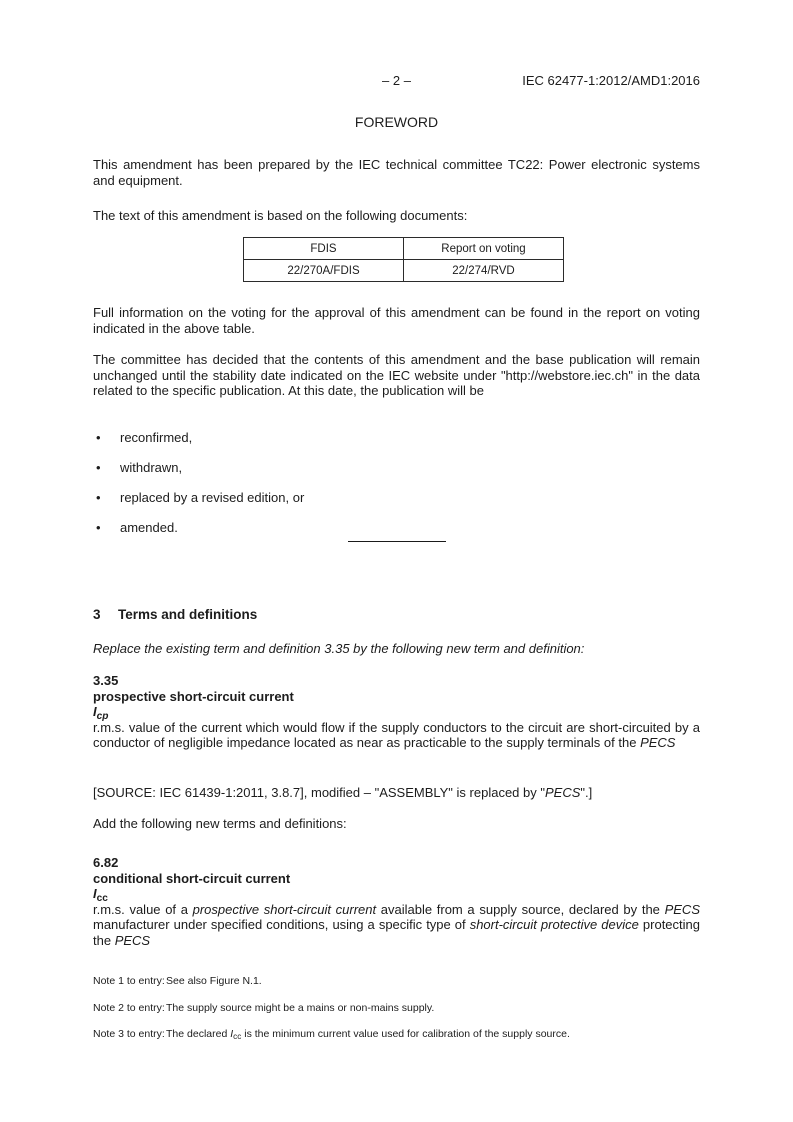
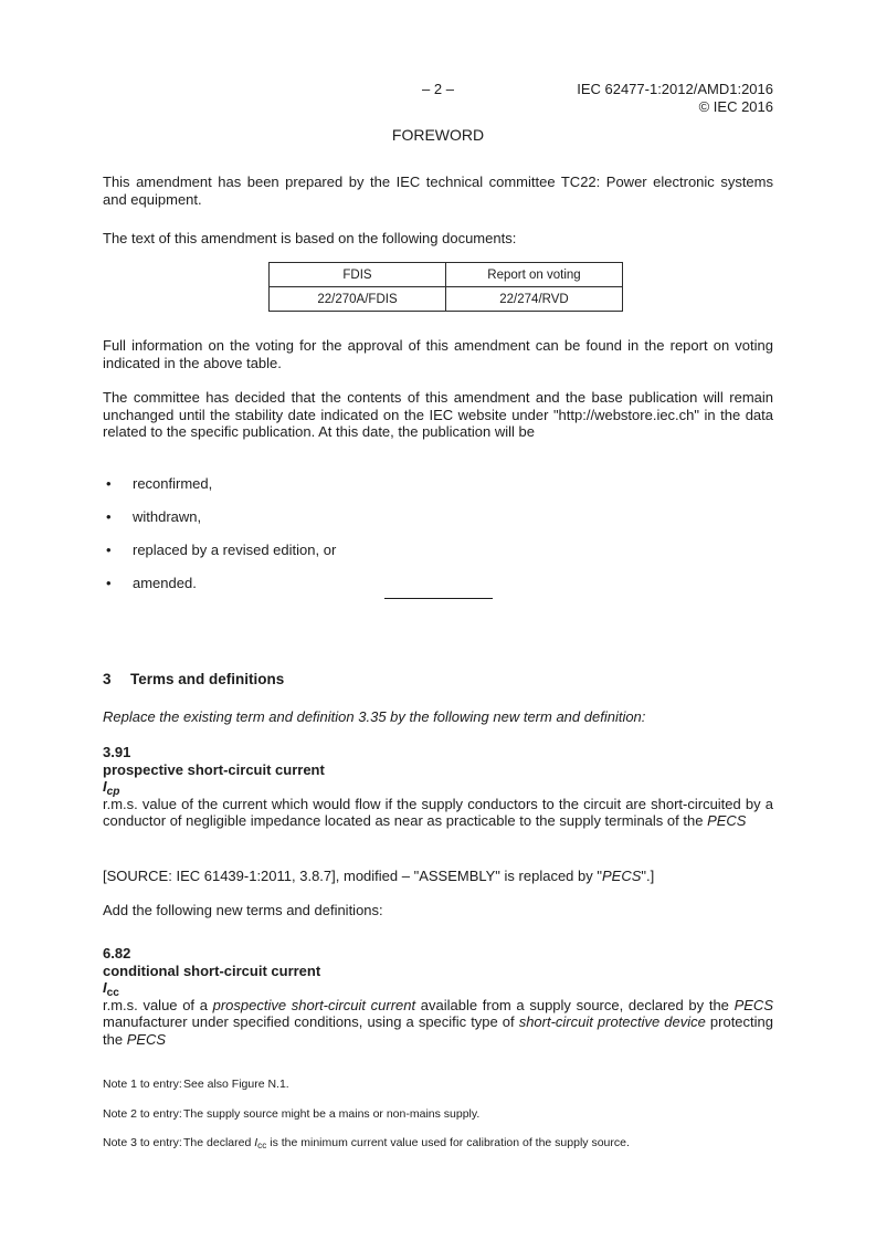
  – 2 –
  IEC 62477-1:2012/AMD1:2016
+ © IEC 2016
  FOREWORD
  This amendment has been prepared by the IEC technical committee TC22: Power electronic systems and equipment.
  The text of this amendment is based on the following documents:
  FDIS	Report on voting
  22/270A/FDIS	22/274/RVD
  Full information on the voting for the approval of this amendment can be found in the report on voting indicated in the above table.
  The committee has decided that the contents of this amendment and the base publication will remain unchanged until the stability date indicated on the IEC website under "http://webstore.iec.ch" in the data related to the specific publication. At this date, the publication will be
  reconfirmed,
  withdrawn,
  replaced by a revised edition, or
  amended.
  3 Terms and definitions
  Replace the existing term and definition 3.35 by the following new term and definition:
- 3.35
+ 3.91
  prospective short-circuit current
  Icp
  r.m.s. value of the current which would flow if the supply conductors to the circuit are short-circuited by a conductor of negligible impedance located as near as practicable to the supply terminals of the PECS
  [SOURCE: IEC 61439-1:2011, 3.8.7], modified – "ASSEMBLY" is replaced by "PECS".]
  Add the following new terms and definitions:
  6.82
  conditional short-circuit current
  Icc
  r.m.s. value of a prospective short-circuit current available from a supply source, declared by the PECS manufacturer under specified conditions, using a specific type of short-circuit protective device protecting the PECS
  Note 1 to entry:See also Figure N.1.
  Note 2 to entry:The supply source might be a mains or non-mains supply.
  Note 3 to entry:The declared Icc is the minimum current value used for calibration of the supply source.
